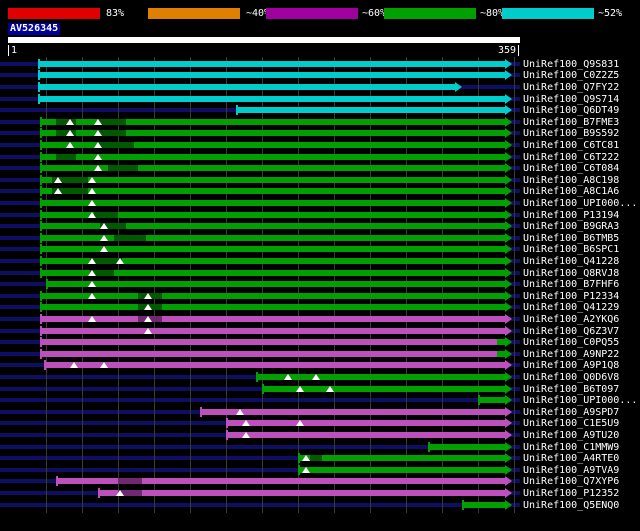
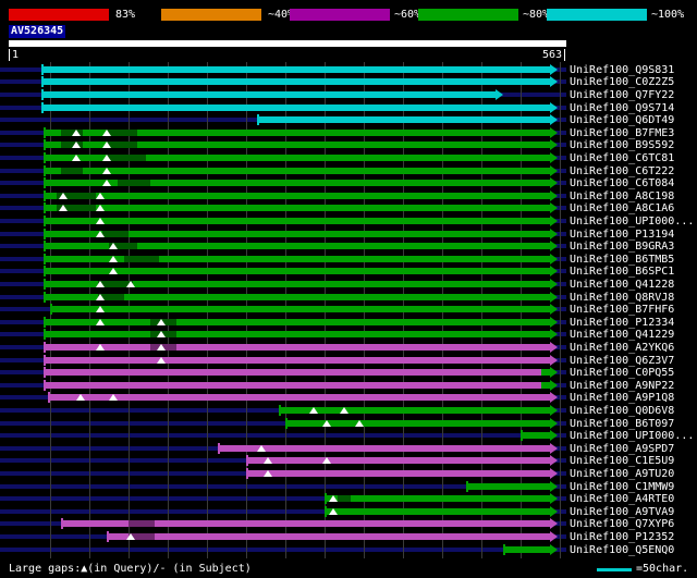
  83%
  ~40
  ~60
  ~80
- ~52%
+ ~100%
  AV526345
  1
- 359
+ 563
  UniRef100_Q9S831
  UniRef100_C0Z2Z5
  UniRef100_Q7FY22
  UniRef100_Q9S714
  UniRef100_Q6DT49
  UniRef100_B7FME3
  UniRef100_B9S592
  UniRef100_C6TC81
  UniRef100_C6T222
  UniRef100_C6T084
  UniRef100_A8C198
  UniRef100_A8C1A6
  UniRef100_UPI000...
  UniRef100_P13194
  UniRef100_B9GRA3
  UniRef100_B6TMB5
  UniRef100_B6SPC1
  UniRef100_Q41228
  UniRef100_Q8RVJ8
  UniRef100_B7FHF6
  UniRef100_P12334
  UniRef100_Q41229
  UniRef100_A2YKQ6
  UniRef100_Q6Z3V7
  UniRef100_C0PQ55
  UniRef100_A9NP22
  UniRef100_A9P1Q8
  UniRef100_Q0D6V8
  UniRef100_B6T097
  UniRef100_UPI000...
  UniRef100_A9SPD7
  UniRef100_C1E5U9
  UniRef100_A9TU20
  UniRef100_C1MMW9
  UniRef100_A4RTE0
  UniRef100_A9TVA9
  UniRef100_Q7XYP6
  UniRef100_P12352
  UniRef100_Q5ENQ0
+ Large gaps:▲(in Query)/- (in Subject)
+ =50char.
